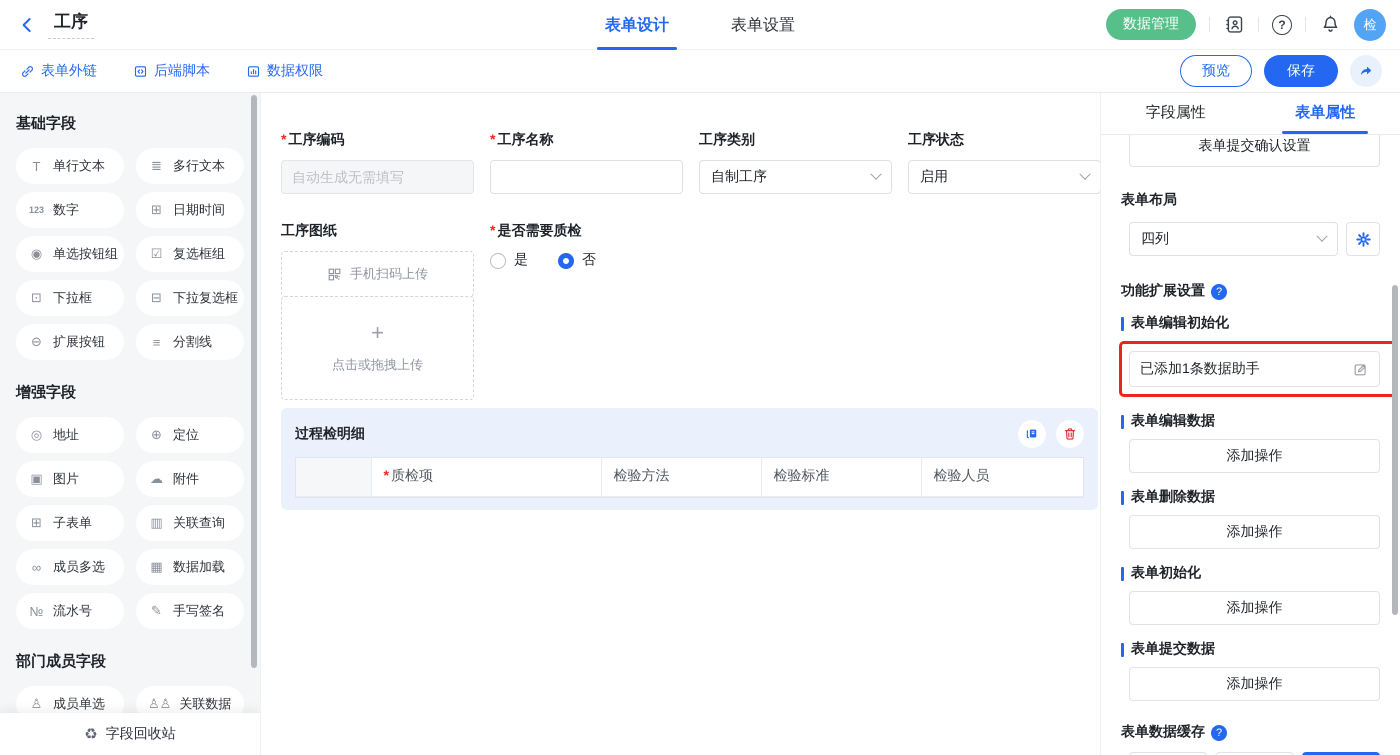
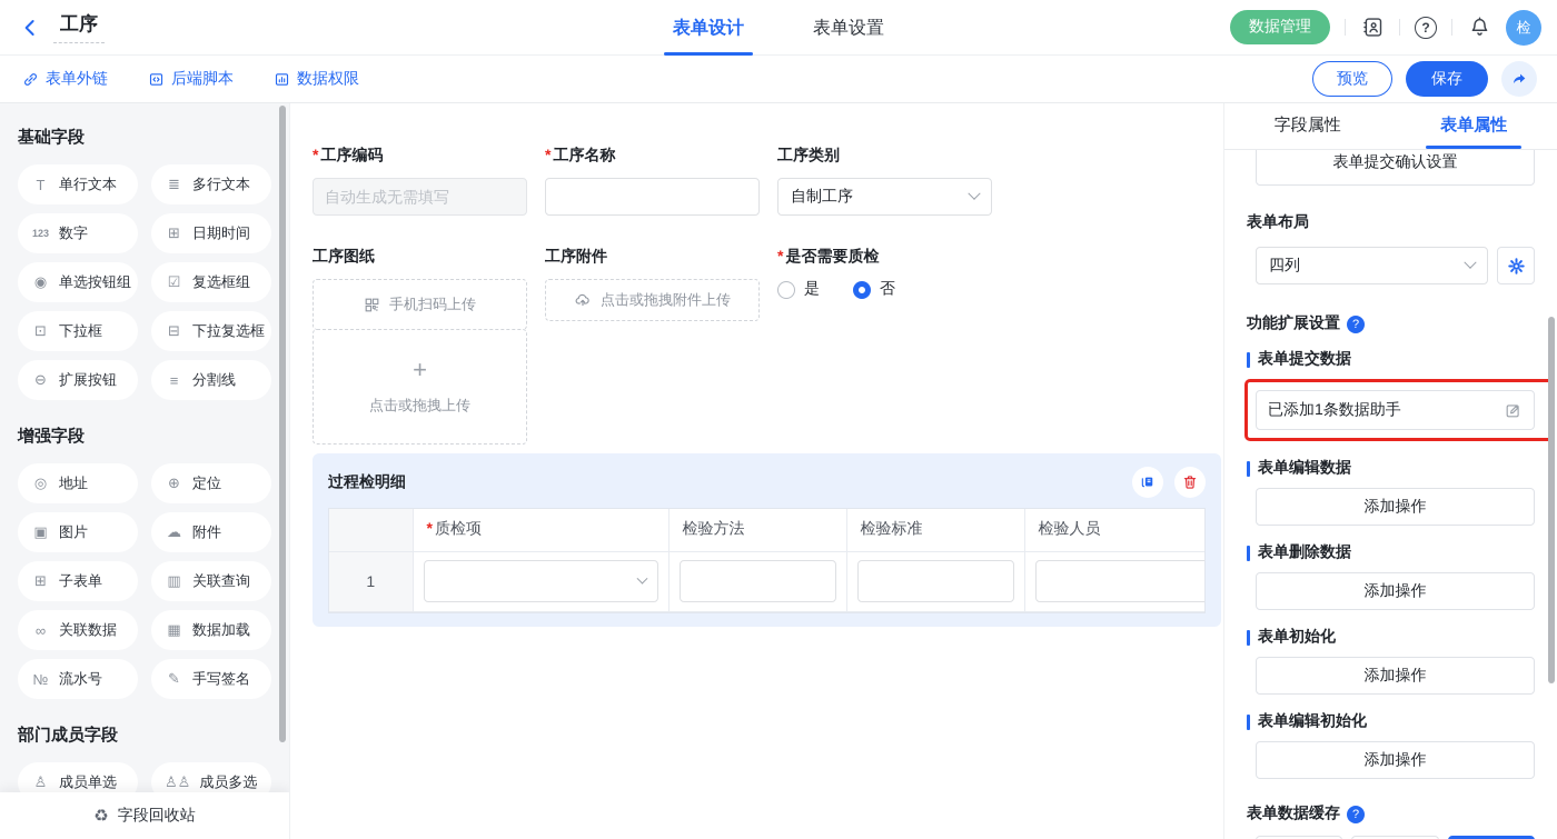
  工序
  表单设计
  表单设置
  数据管理
  ?
  检
  表单外链
  后端脚本
  数据权限
  预览
  保存
  基础字段
  T
  单行文本
  ≣
  多行文本
  123
  数字
  ⊞
  日期时间
  ◉
  单选按钮组
  ☑
  复选框组
  ⊡
  下拉框
  ⊟
  下拉复选框
  ⊖
  扩展按钮
  ≡
  分割线
  增强字段
  ◎
  地址
  ⊕
  定位
  ▣
  图片
  ☁
  附件
  ⊞
  子表单
  ▥
  关联查询
  ∞
- 成员多选
+ 关联数据
  ▦
  数据加载
  №
  流水号
  ✎
  手写签名
  部门成员字段
  ♙
  成员单选
  ♙♙
- 关联数据
+ 成员多选
  ♻
  字段回收站
  *
  工序编码
  自动生成无需填写
  *
  工序名称
  工序类别
  自制工序
- 工序状态
- 启用
  工序图纸
  手机扫码上传
  +
  点击或拖拽上传
+ 工序附件
+ 点击或拖拽附件上传
  *
  是否需要质检
  是
  否
  过程检明细
  	* 质检项	检验方法	检验标准	检验人员
+ 1
  字段属性
  表单属性
  表单提交确认设置
  表单布局
  四列
  功能扩展设置
  ?
- 表单编辑初始化
+ 表单提交数据
  已添加1条数据助手
  表单编辑数据
  添加操作
  表单删除数据
  添加操作
  表单初始化
  添加操作
- 表单提交数据
+ 表单编辑初始化
  添加操作
  表单数据缓存
  ?
